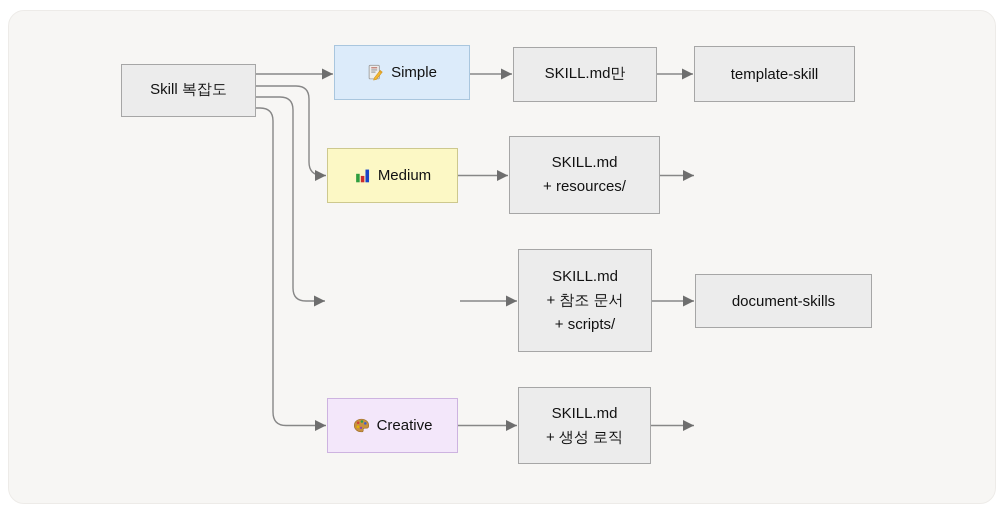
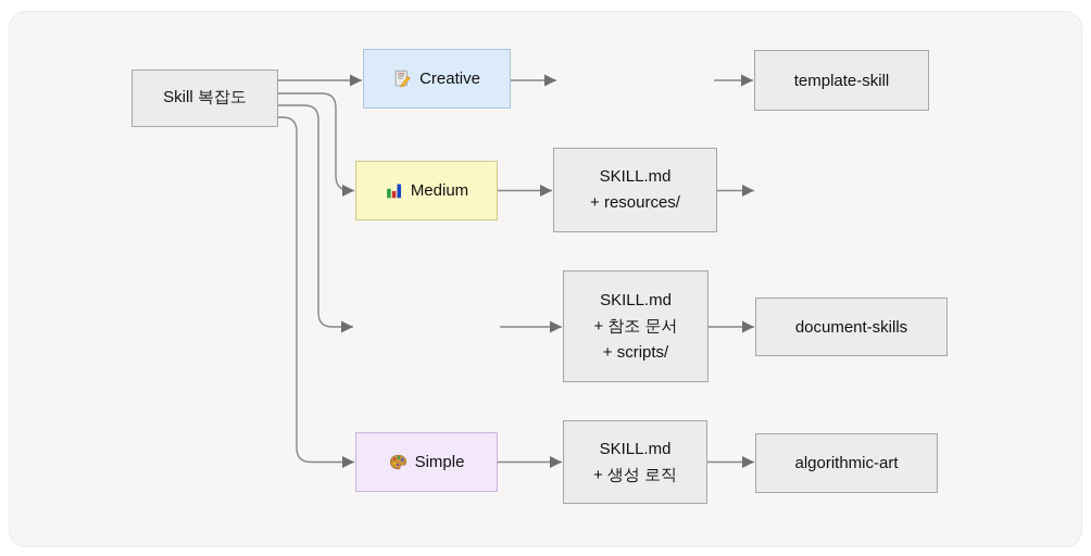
  Skill 복잡도
- Simple
+ Creative
- SKILL.md만
  template-skill
  Medium
  SKILL.md
  + resources/
  SKILL.md
  + 참조 문서
  + scripts/
  document-skills
- Creative
+ Simple
  SKILL.md
  + 생성 로직
+ algorithmic-art
